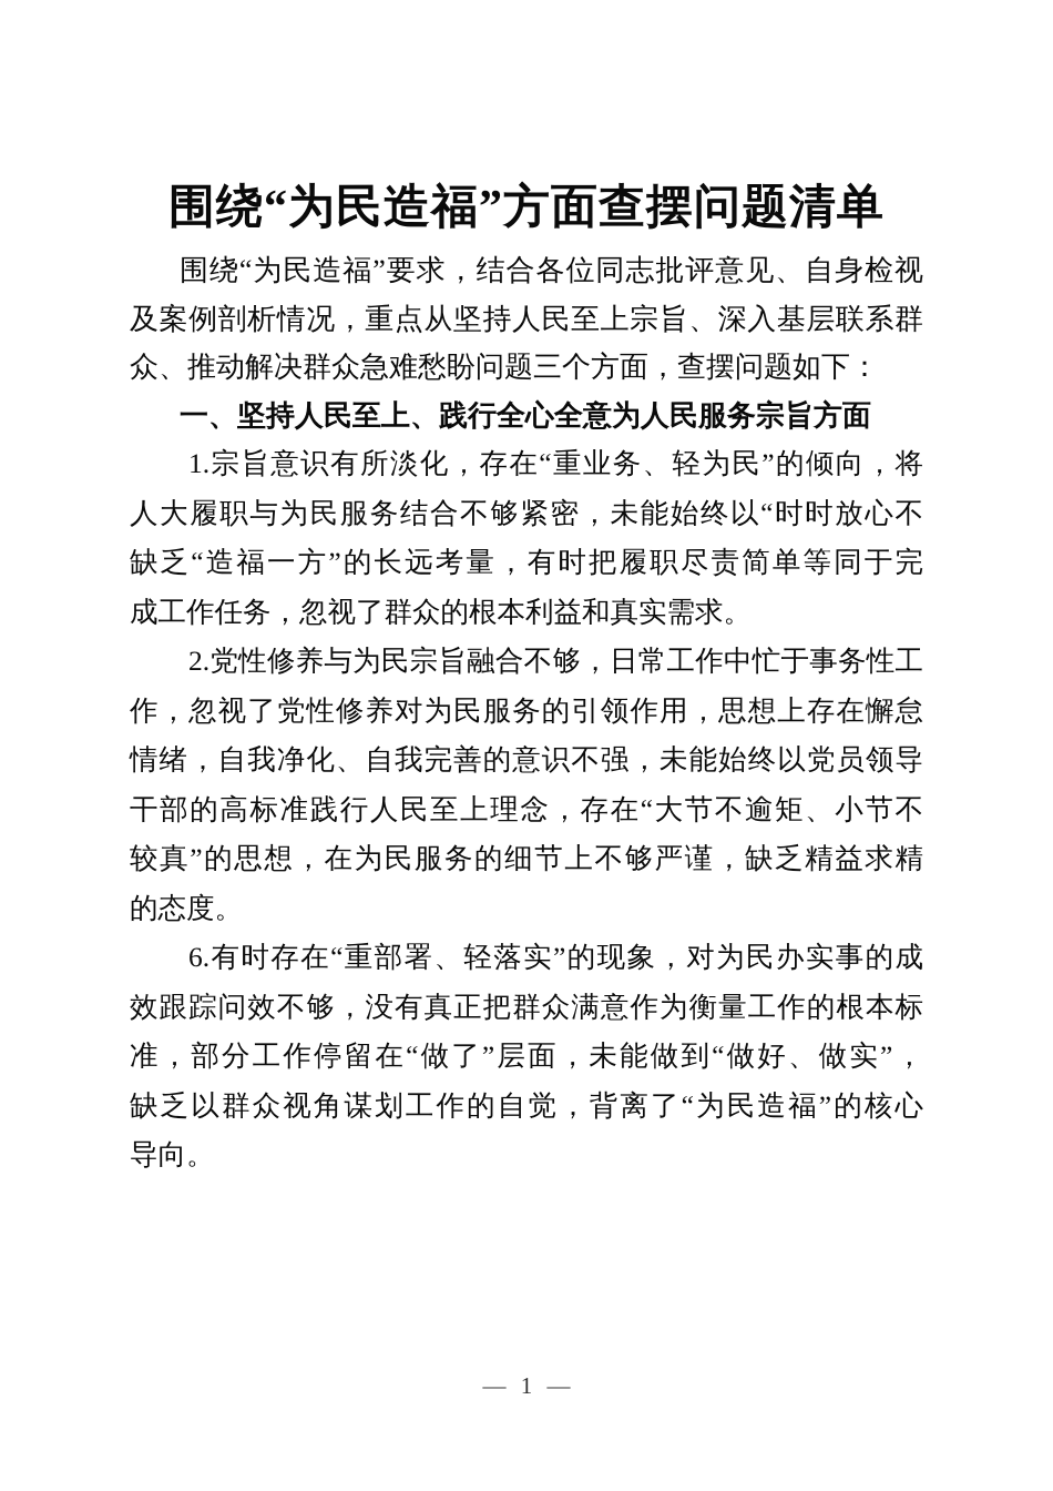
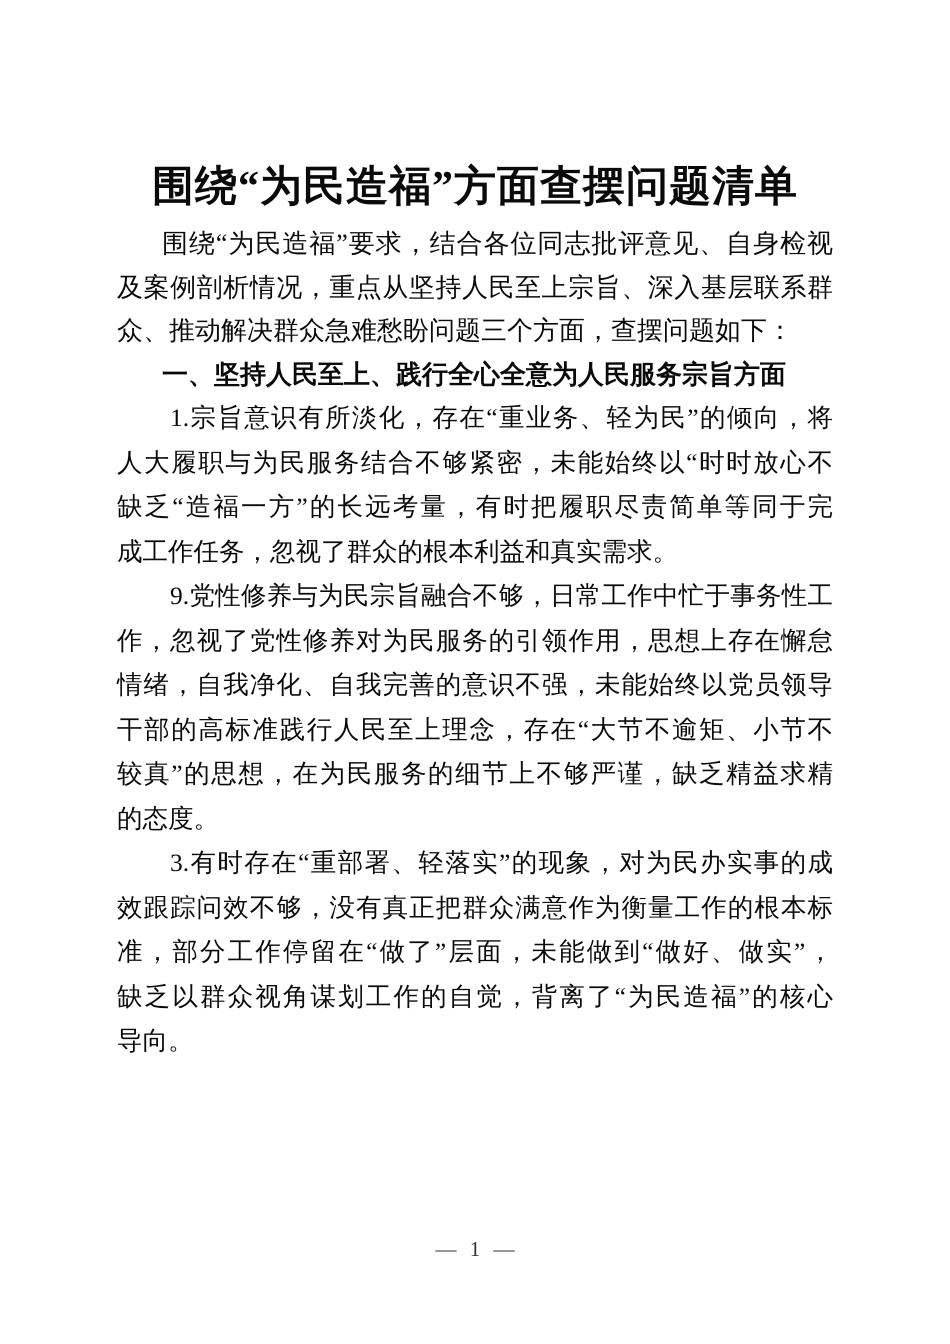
  围绕“为民造福”方面查摆问题清单
  围绕“为民造福”要求，结合各位同志批评意见、自身检视
  及案例剖析情况，重点从坚持人民至上宗旨、深入基层联系群
  众、推动解决群众急难愁盼问题三个方面，查摆问题如下：
  一、坚持人民至上、践行全心全意为人民服务宗旨方面
  1.宗旨意识有所淡化，存在“重业务、轻为民”的倾向，将
  人大履职与为民服务结合不够紧密，未能始终以“时时放心不
  缺乏“造福一方”的长远考量，有时把履职尽责简单等同于完
  成工作任务，忽视了群众的根本利益和真实需求。
- 2.党性修养与为民宗旨融合不够，日常工作中忙于事务性工
+ 9.党性修养与为民宗旨融合不够，日常工作中忙于事务性工
  作，忽视了党性修养对为民服务的引领作用，思想上存在懈怠
  情绪，自我净化、自我完善的意识不强，未能始终以党员领导
  干部的高标准践行人民至上理念，存在“大节不逾矩、小节不
  较真”的思想，在为民服务的细节上不够严谨，缺乏精益求精
  的态度。
- 6.有时存在“重部署、轻落实”的现象，对为民办实事的成
+ 3.有时存在“重部署、轻落实”的现象，对为民办实事的成
  效跟踪问效不够，没有真正把群众满意作为衡量工作的根本标
  准，部分工作停留在“做了”层面，未能做到“做好、做实”，
  缺乏以群众视角谋划工作的自觉，背离了“为民造福”的核心
  导向。
  — 1 —
